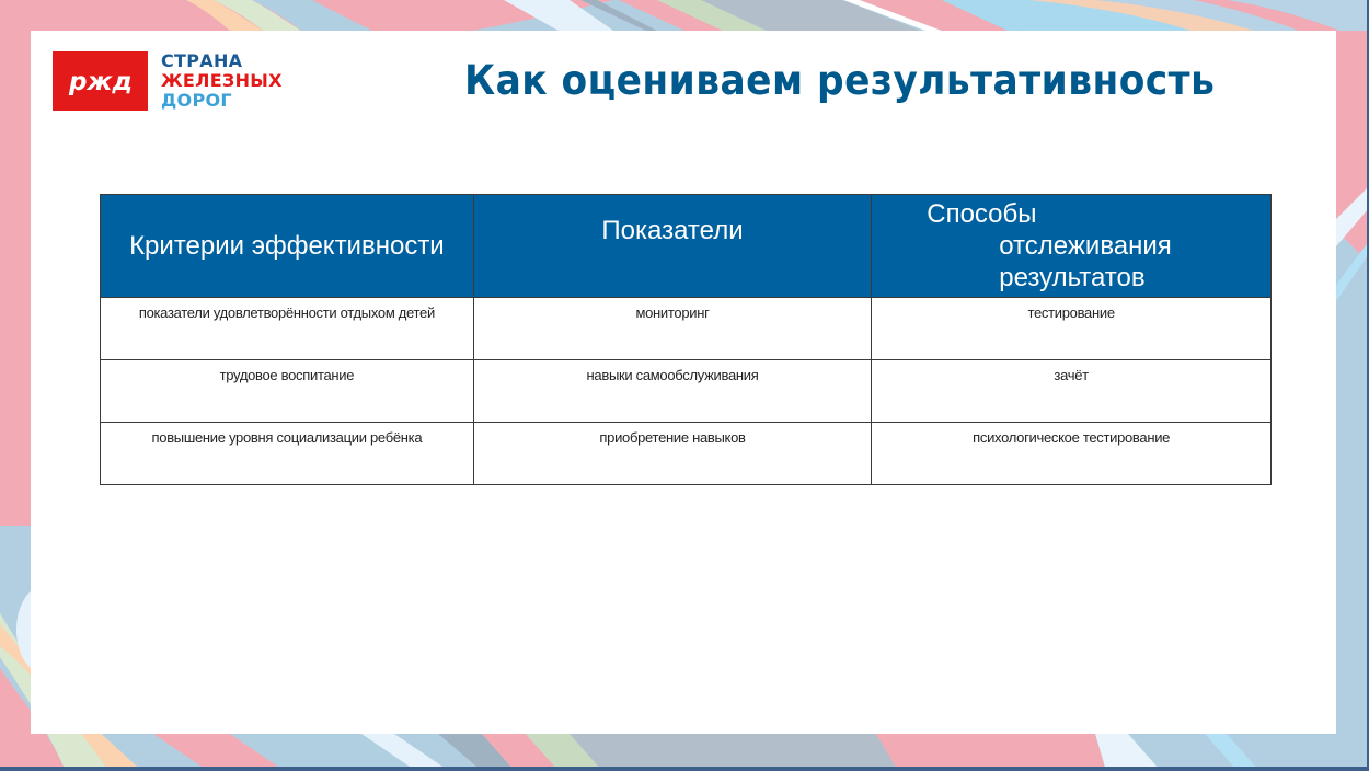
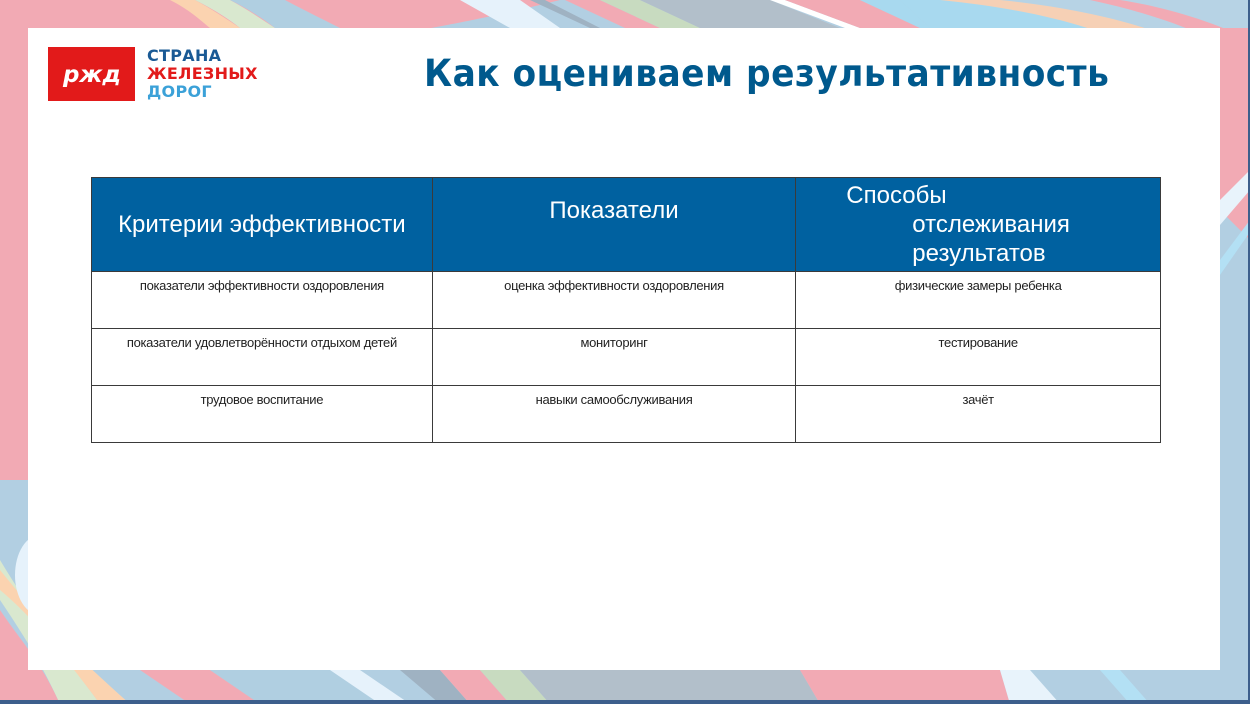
  ржд
  СТРАНА
  ЖЕЛЕЗНЫХ
  ДОРОГ
  Как оцениваем результативность
  Критерии эффективности	Показатели	Способы отслеживания результатов
+ показатели эффективности оздоровления	оценка эффективности оздоровления	физические замеры ребенка
  показатели удовлетворённости отдыхом детей	мониторинг	тестирование
  трудовое воспитание	навыки самообслуживания	зачёт
- повышение уровня социализации ребёнка	приобретение навыков	психологическое тестирование
